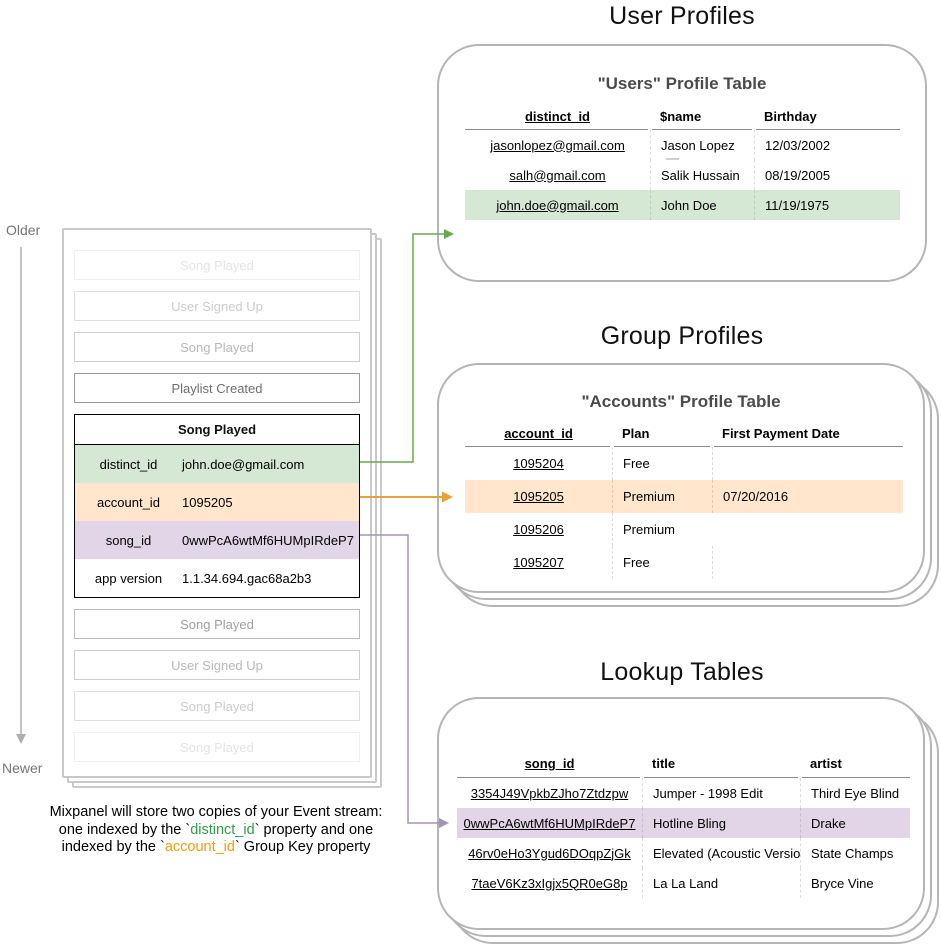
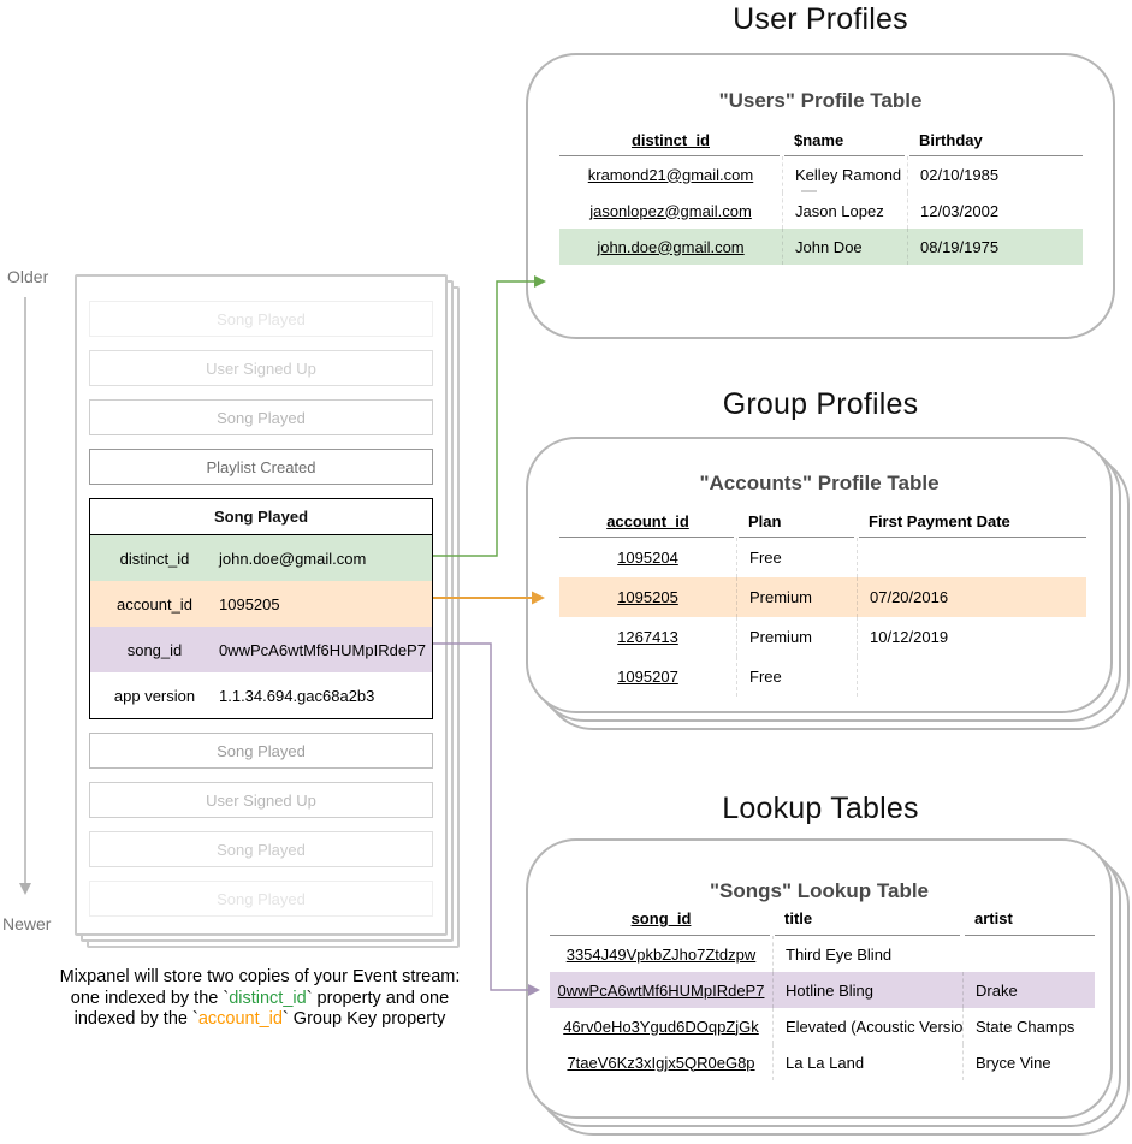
  Older
  Newer
  User Profiles
  Group Profiles
  Lookup Tables
  Song Played
  User Signed Up
  Song Played
  Playlist Created
  Song Played
  distinct_id
  john.doe@gmail.com
  account_id
  1095205
  song_id
  0wwPcA6wtMf6HUMpIRdeP7
  app version
  1.1.34.694.gac68a2b3
  Song Played
  User Signed Up
  Song Played
  Song Played
  Mixpanel will store two copies of your Event stream:
  one indexed by the `distinct_id` property and one
  indexed by the `account_id` Group Key property
  "Users" Profile Table
  distinct_id
  $name
  Birthday
+ kramond21@gmail.com
+ Kelley Ramond
+ 02/10/1985
  jasonlopez@gmail.com
  Jason Lopez
  12/03/2002
- salh@gmail.com
- Salik Hussain
- 08/19/2005
  john.doe@gmail.com
  John Doe
- 11/19/1975
+ 08/19/1975
  "Accounts" Profile Table
  account_id
  Plan
  First Payment Date
  1095204
  Free
  1095205
  Premium
  07/20/2016
- 1095206
+ 1267413
  Premium
+ 10/12/2019
  1095207
  Free
+ "Songs" Lookup Table
  song_id
  title
  artist
  3354J49VpkbZJho7Ztdzpw
- Jumper - 1998 Edit
  Third Eye Blind
  0wwPcA6wtMf6HUMpIRdeP7
  Hotline Bling
  Drake
  46rv0eHo3Ygud6DOqpZjGk
  Elevated (Acoustic Versio
  State Champs
  7taeV6Kz3xIgjx5QR0eG8p
  La La Land
  Bryce Vine
